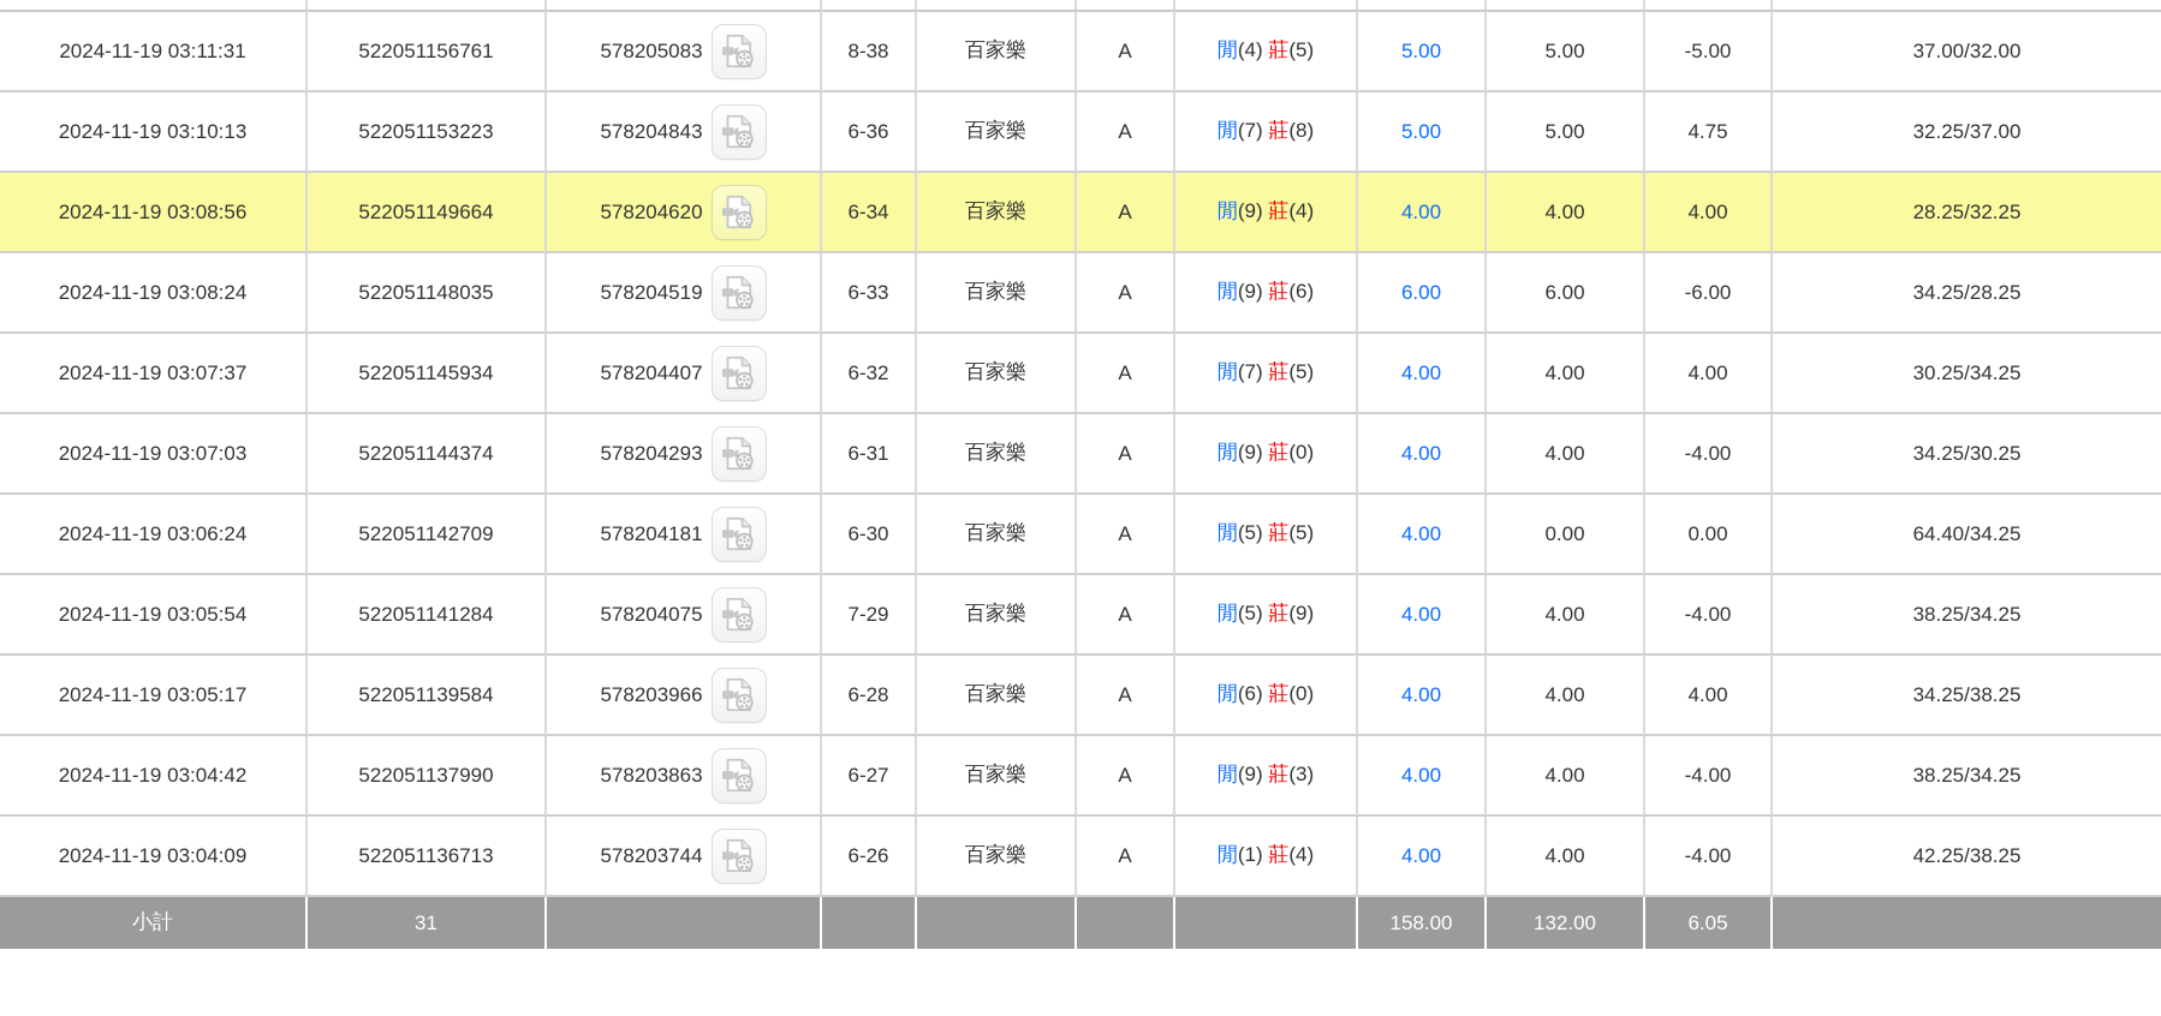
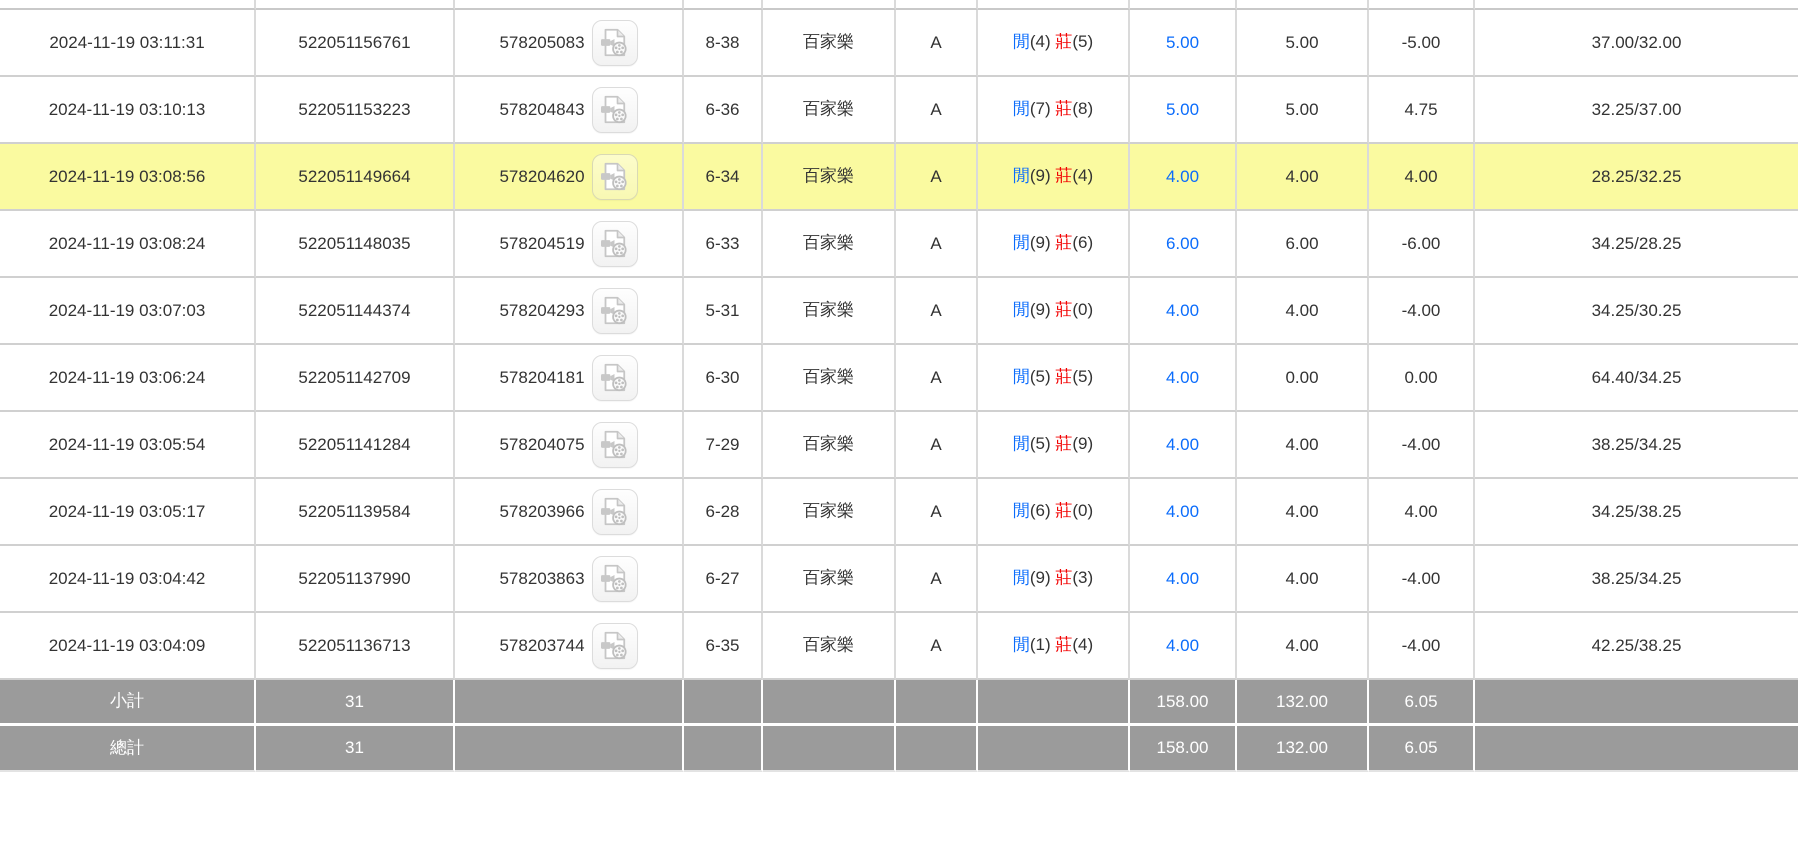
  2024-11-19 03:11:31	522051156761	578205083	8-38	百家樂	A	閒(4) 莊(5)	5.00	5.00	-5.00	37.00/32.00
  2024-11-19 03:10:13	522051153223	578204843	6-36	百家樂	A	閒(7) 莊(8)	5.00	5.00	4.75	32.25/37.00
  2024-11-19 03:08:56	522051149664	578204620	6-34	百家樂	A	閒(9) 莊(4)	4.00	4.00	4.00	28.25/32.25
  2024-11-19 03:08:24	522051148035	578204519	6-33	百家樂	A	閒(9) 莊(6)	6.00	6.00	-6.00	34.25/28.25
- 2024-11-19 03:07:37	522051145934	578204407	6-32	百家樂	A	閒(7) 莊(5)	4.00	4.00	4.00	30.25/34.25
- 2024-11-19 03:07:03	522051144374	578204293	6-31	百家樂	A	閒(9) 莊(0)	4.00	4.00	-4.00	34.25/30.25
+ 2024-11-19 03:07:03	522051144374	578204293	5-31	百家樂	A	閒(9) 莊(0)	4.00	4.00	-4.00	34.25/30.25
  2024-11-19 03:06:24	522051142709	578204181	6-30	百家樂	A	閒(5) 莊(5)	4.00	0.00	0.00	64.40/34.25
  2024-11-19 03:05:54	522051141284	578204075	7-29	百家樂	A	閒(5) 莊(9)	4.00	4.00	-4.00	38.25/34.25
  2024-11-19 03:05:17	522051139584	578203966	6-28	百家樂	A	閒(6) 莊(0)	4.00	4.00	4.00	34.25/38.25
  2024-11-19 03:04:42	522051137990	578203863	6-27	百家樂	A	閒(9) 莊(3)	4.00	4.00	-4.00	38.25/34.25
- 2024-11-19 03:04:09	522051136713	578203744	6-26	百家樂	A	閒(1) 莊(4)	4.00	4.00	-4.00	42.25/38.25
+ 2024-11-19 03:04:09	522051136713	578203744	6-35	百家樂	A	閒(1) 莊(4)	4.00	4.00	-4.00	42.25/38.25
  小計	31						158.00	132.00	6.05
+ 總計	31						158.00	132.00	6.05
